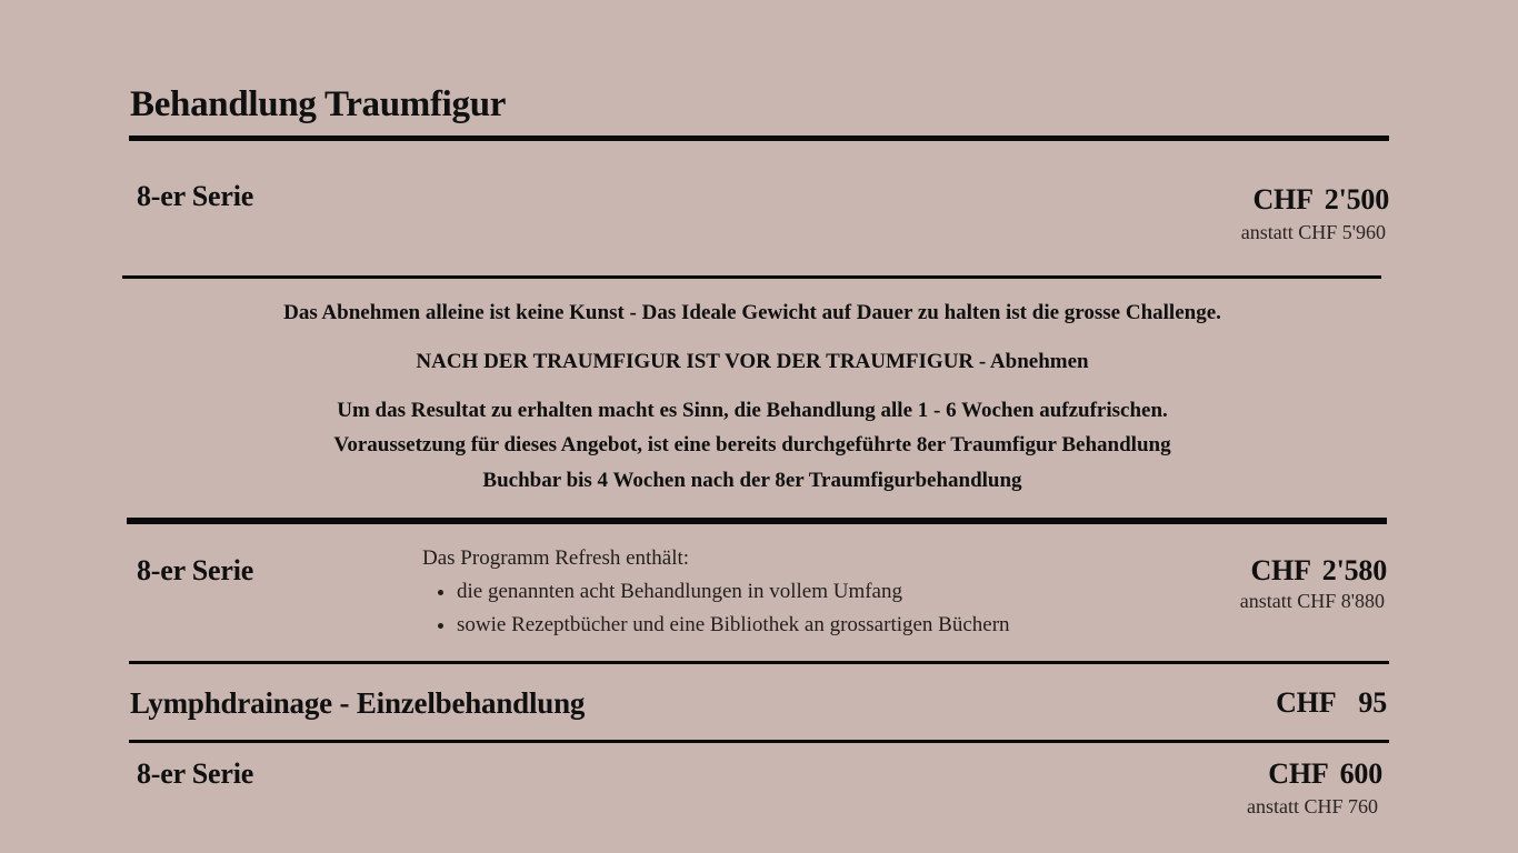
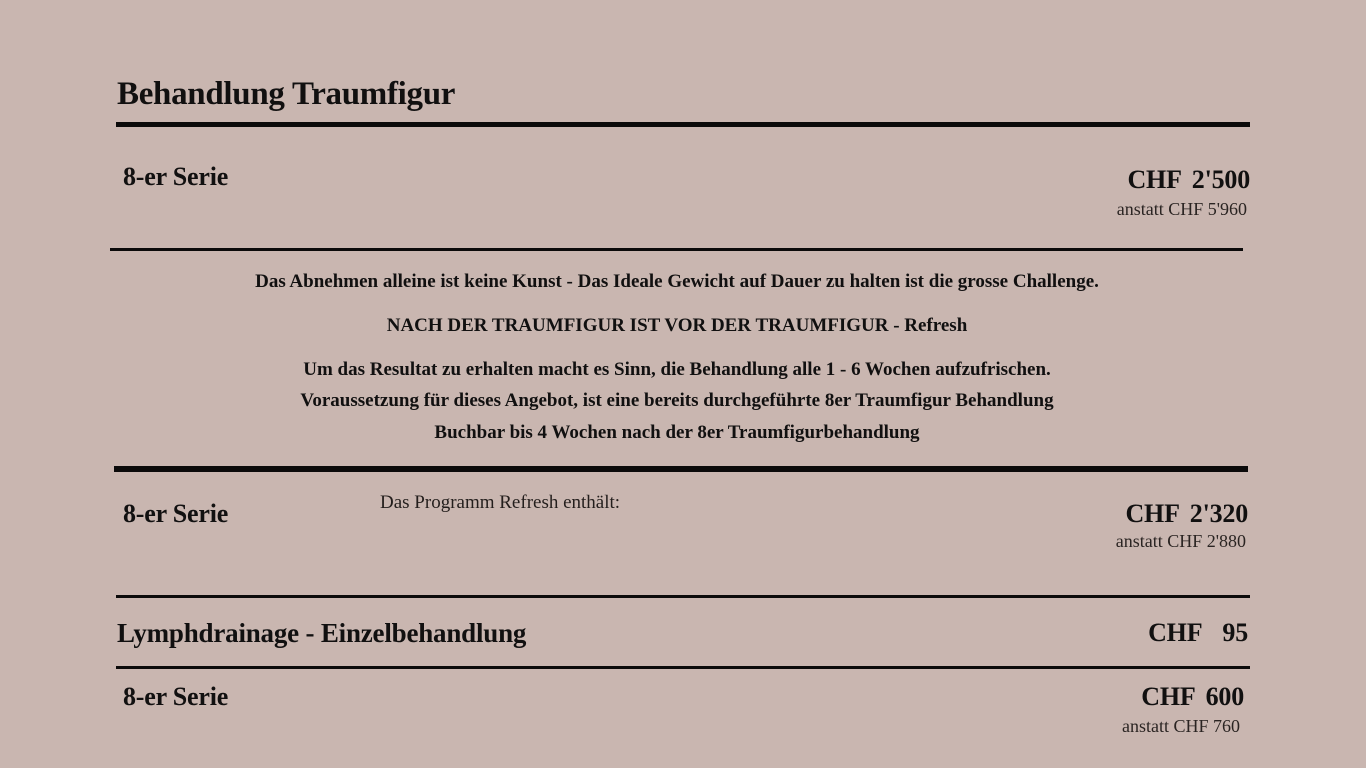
  Behandlung Traumfigur
  8-er Serie
  CHF 2'500
  anstatt CHF 5'960
  Das Abnehmen alleine ist keine Kunst - Das Ideale Gewicht auf Dauer zu halten ist die grosse Challenge.
- NACH DER TRAUMFIGUR IST VOR DER TRAUMFIGUR - Abnehmen
+ NACH DER TRAUMFIGUR IST VOR DER TRAUMFIGUR - Refresh
  Um das Resultat zu erhalten macht es Sinn, die Behandlung alle 1 - 6 Wochen aufzufrischen.
  Voraussetzung für dieses Angebot, ist eine bereits durchgeführte 8er Traumfigur Behandlung
  Buchbar bis 4 Wochen nach der 8er Traumfigurbehandlung
  8-er Serie
  Das Programm Refresh enthält:
- die genannten acht Behandlungen in vollem Umfang
- sowie Rezeptbücher und eine Bibliothek an grossartigen Büchern
- CHF 2'580
+ CHF 2'320
- anstatt CHF 8'880
+ anstatt CHF 2'880
  Lymphdrainage - Einzelbehandlung
  CHF 95
  8-er Serie
  CHF 600
  anstatt CHF 760
